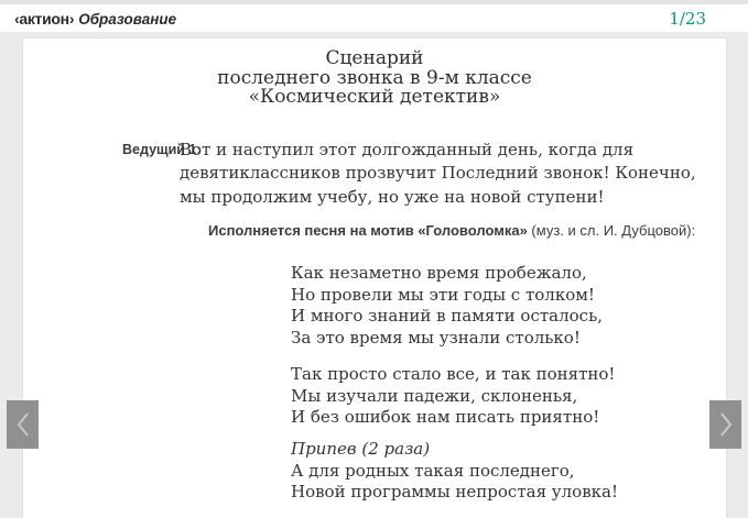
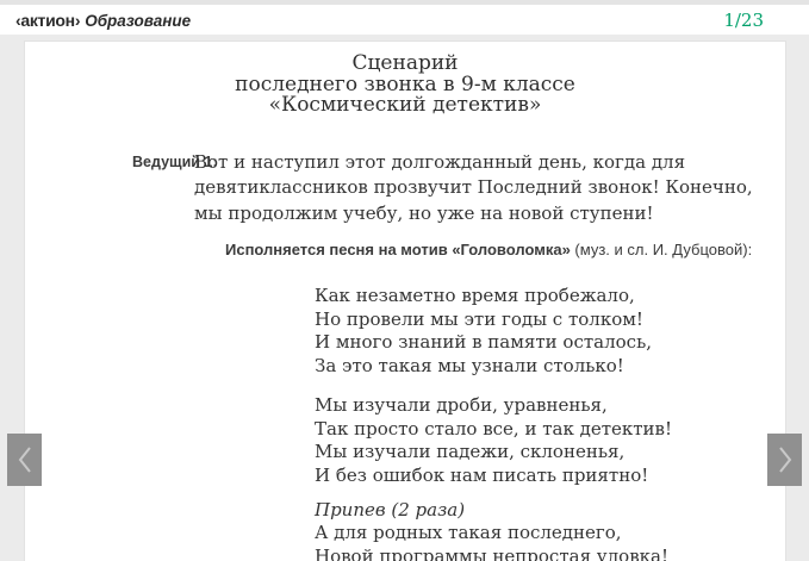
  ‹актион›
  Образование
  1/23
  Сценарий
  последнего звонка в 9-м классе
  «Космический детектив»
  Вот и наступил этот долгожданный день, когда для девятиклассников прозвучит Последний звонок! Конечно, мы продолжим учебу, но уже на новой ступени!
  Исполняется песня на мотив «Головоломка» (муз. и сл. И. Дубцовой):
  Как незаметно время пробежало,
  Но провели мы эти годы с толком!
  И много знаний в памяти осталось,
- За это время мы узнали столько!
+ За это такая мы узнали столько!
+ Мы изучали дроби, уравненья,
- Так просто стало все, и так понятно!
+ Так просто стало все, и так детектив!
  Мы изучали падежи, склоненья,
  И без ошибок нам писать приятно!
  Припев (2 раза)
  А для родных такая последнего,
  Новой программы непростая уловка!
